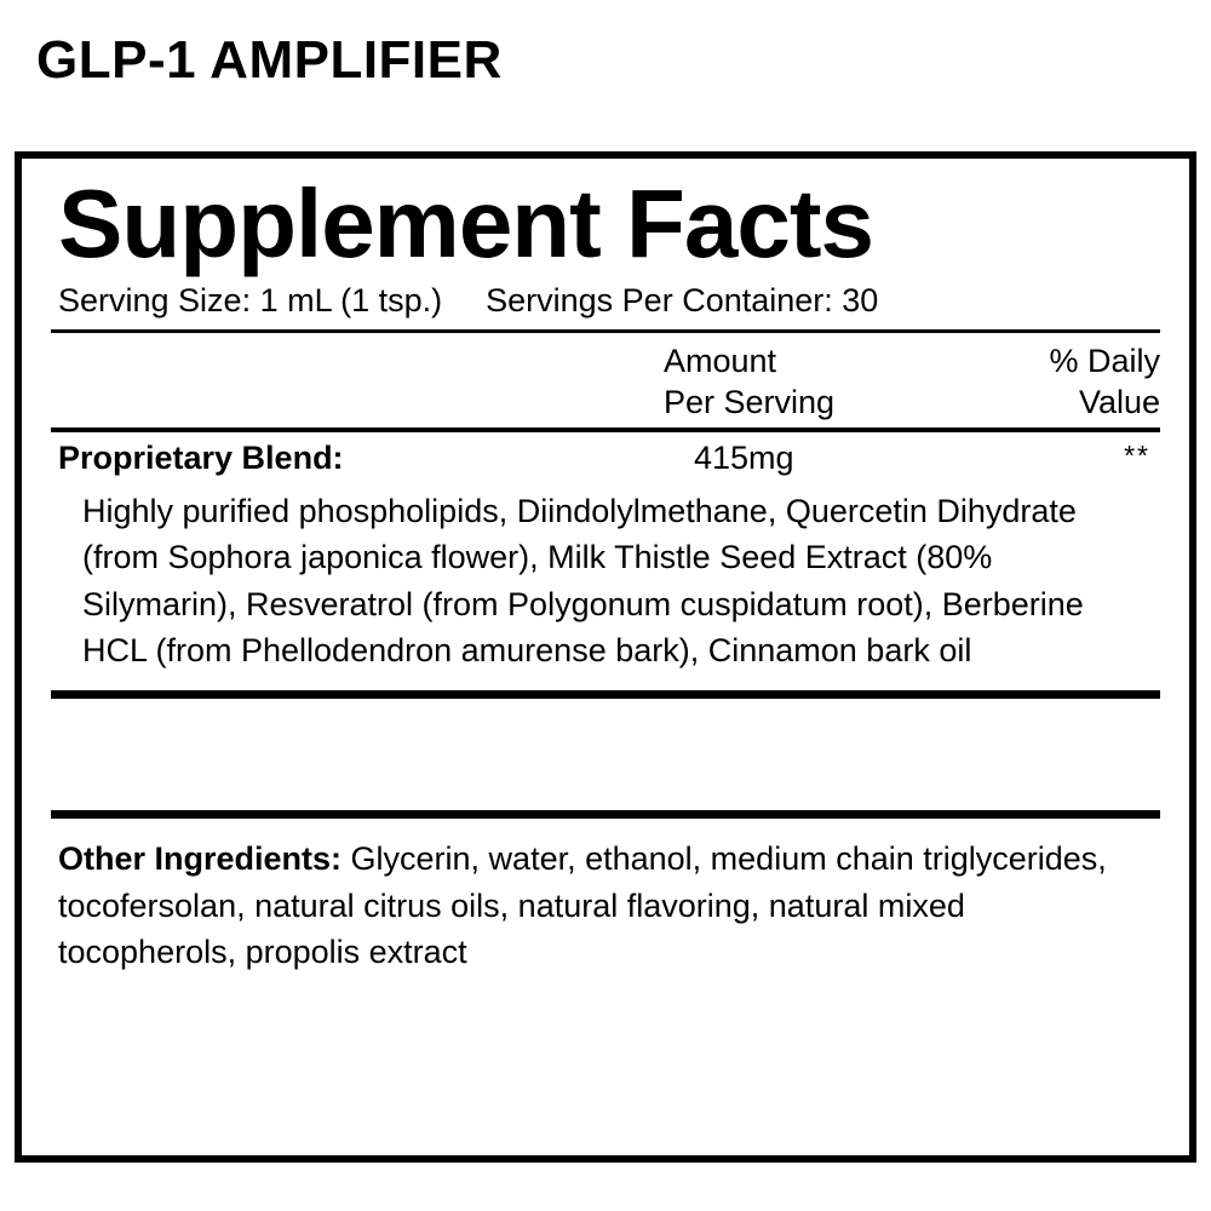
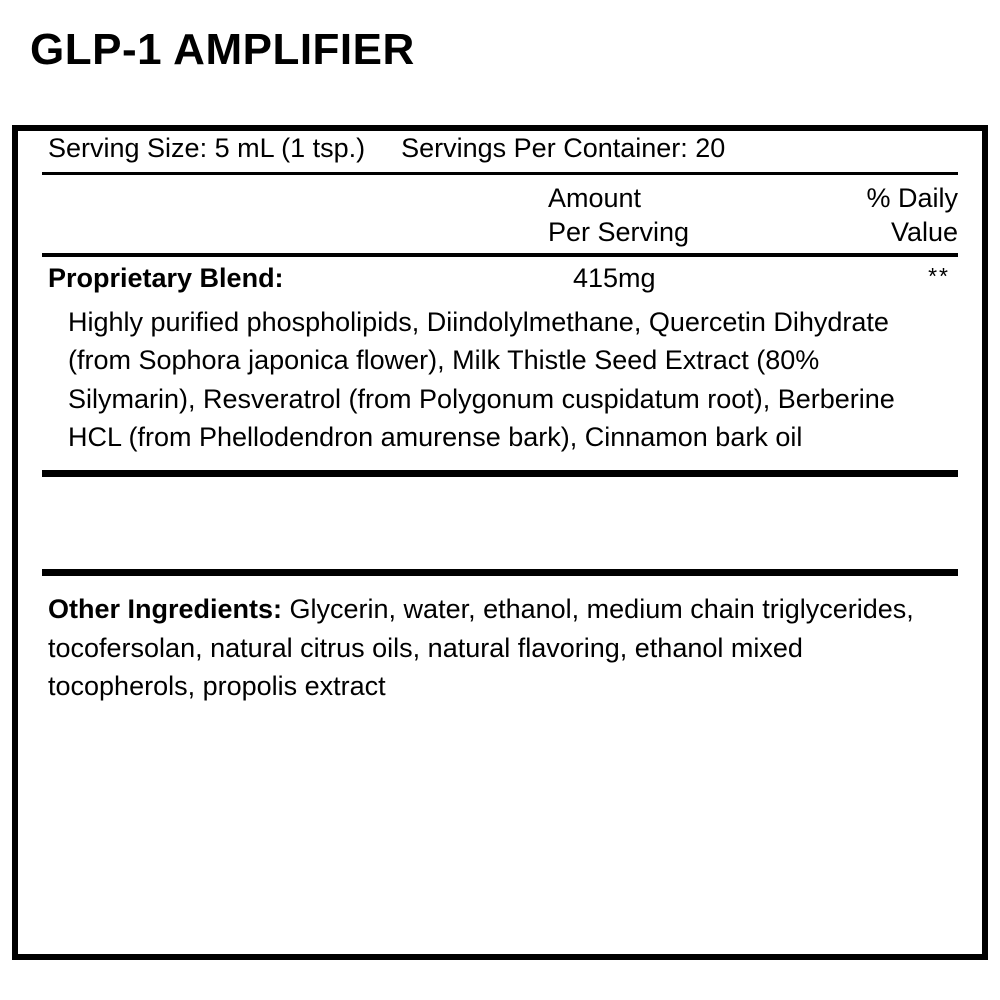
  GLP-1 AMPLIFIER
- Supplement Facts
- Serving Size: 1 mL (1 tsp.)
+ Serving Size: 5 mL (1 tsp.)
- Servings Per Container: 30
+ Servings Per Container: 20
  Amount
  Per Serving
  % Daily
  Value
  Proprietary Blend:
  415mg
  **
  Highly purified phospholipids, Diindolylmethane, Quercetin Dihydrate (from Sophora japonica flower), Milk Thistle Seed Extract (80% Silymarin), Resveratrol (from Polygonum cuspidatum root), Berberine HCL (from Phellodendron amurense bark), Cinnamon bark oil
- Other Ingredients: Glycerin, water, ethanol, medium chain triglycerides, tocofersolan, natural citrus oils, natural flavoring, natural mixed tocopherols, propolis extract
+ Other Ingredients: Glycerin, water, ethanol, medium chain triglycerides, tocofersolan, natural citrus oils, natural flavoring, ethanol mixed tocopherols, propolis extract
